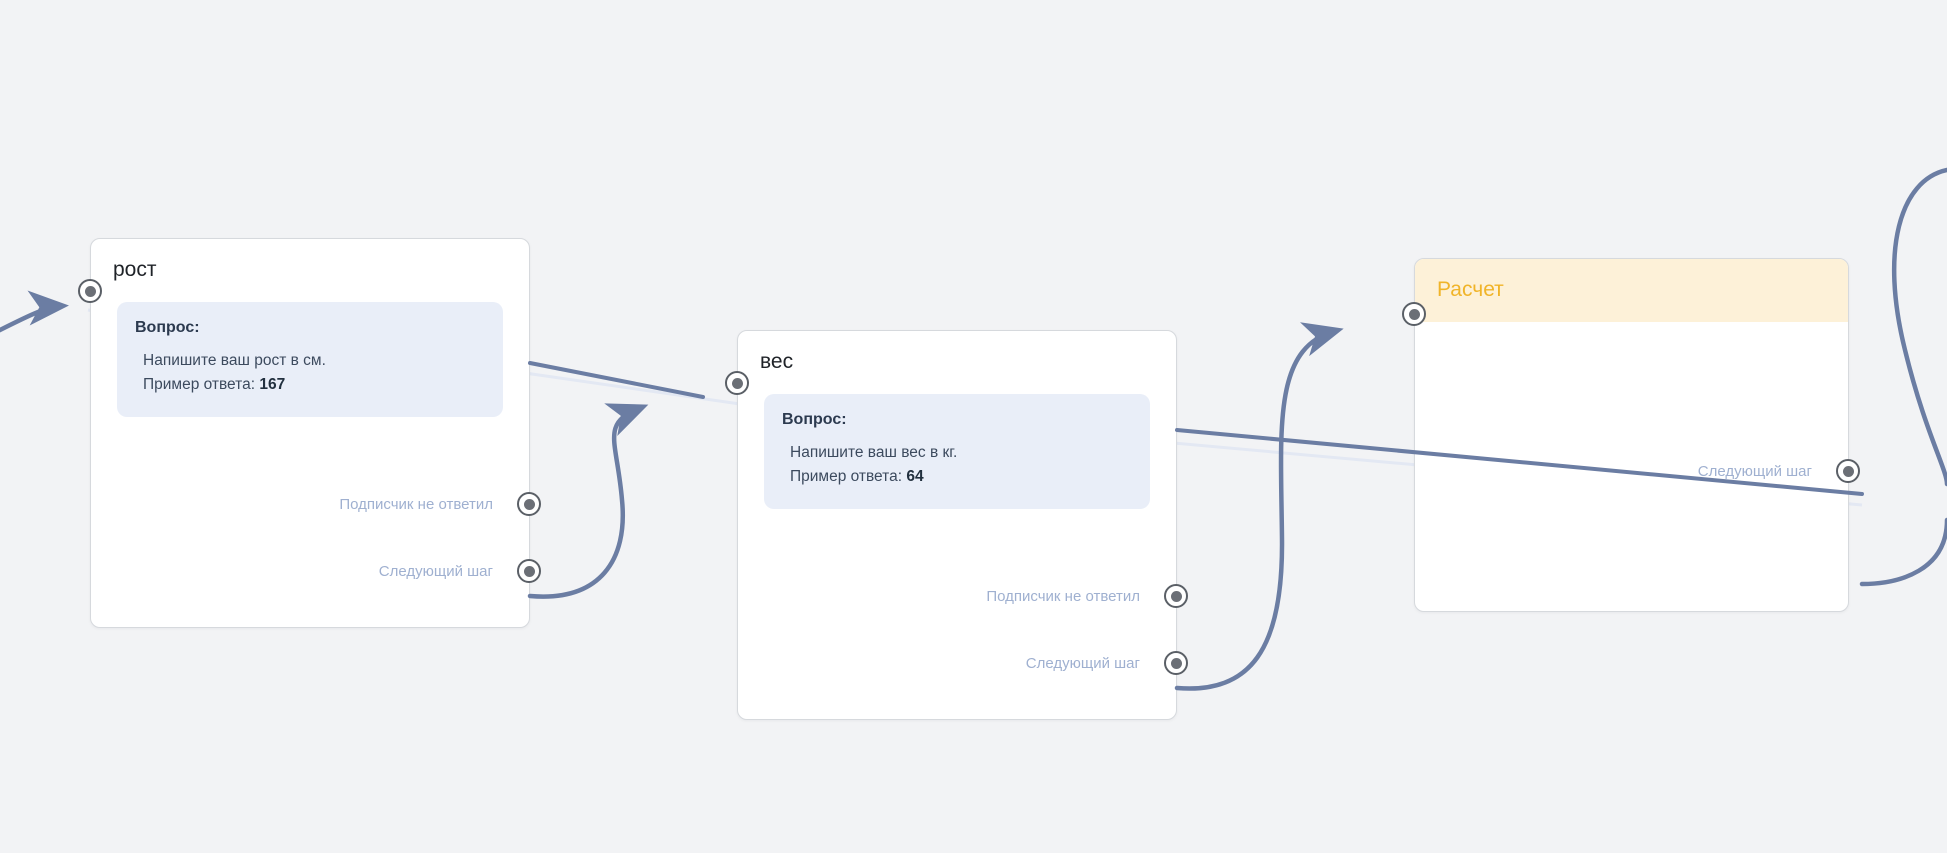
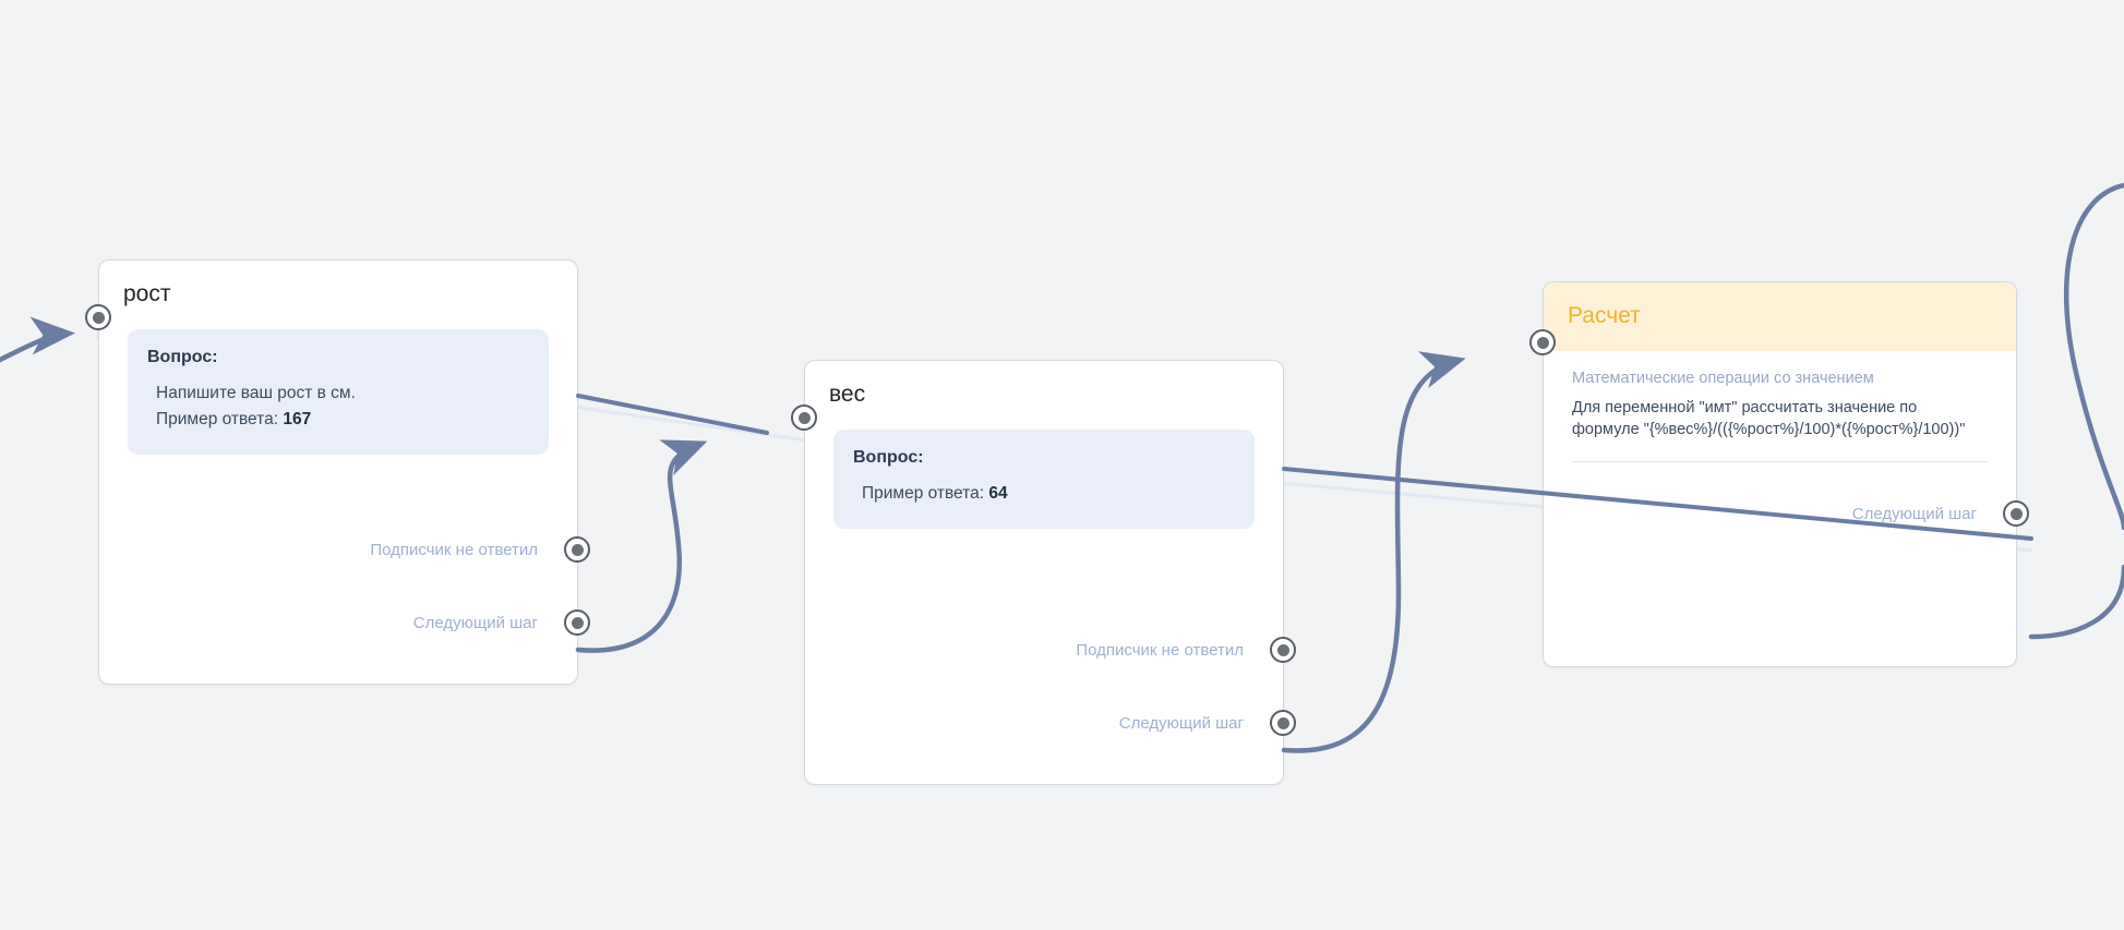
  рост
  Вопрос:
  Напишите ваш рост в см.
  Пример ответа: 167
  Подписчик не ответил
  Следующий шаг
  вес
  Вопрос:
- Напишите ваш вес в кг.
  Пример ответа: 64
  Подписчик не ответил
  Следующий шаг
  Расчет
+ Математические операции со значением
+ Для переменной "имт" рассчитать значение по формуле "{%вес%}/(({%рост%}/100)*({%рост%}/100))"
  Следующий шаг
